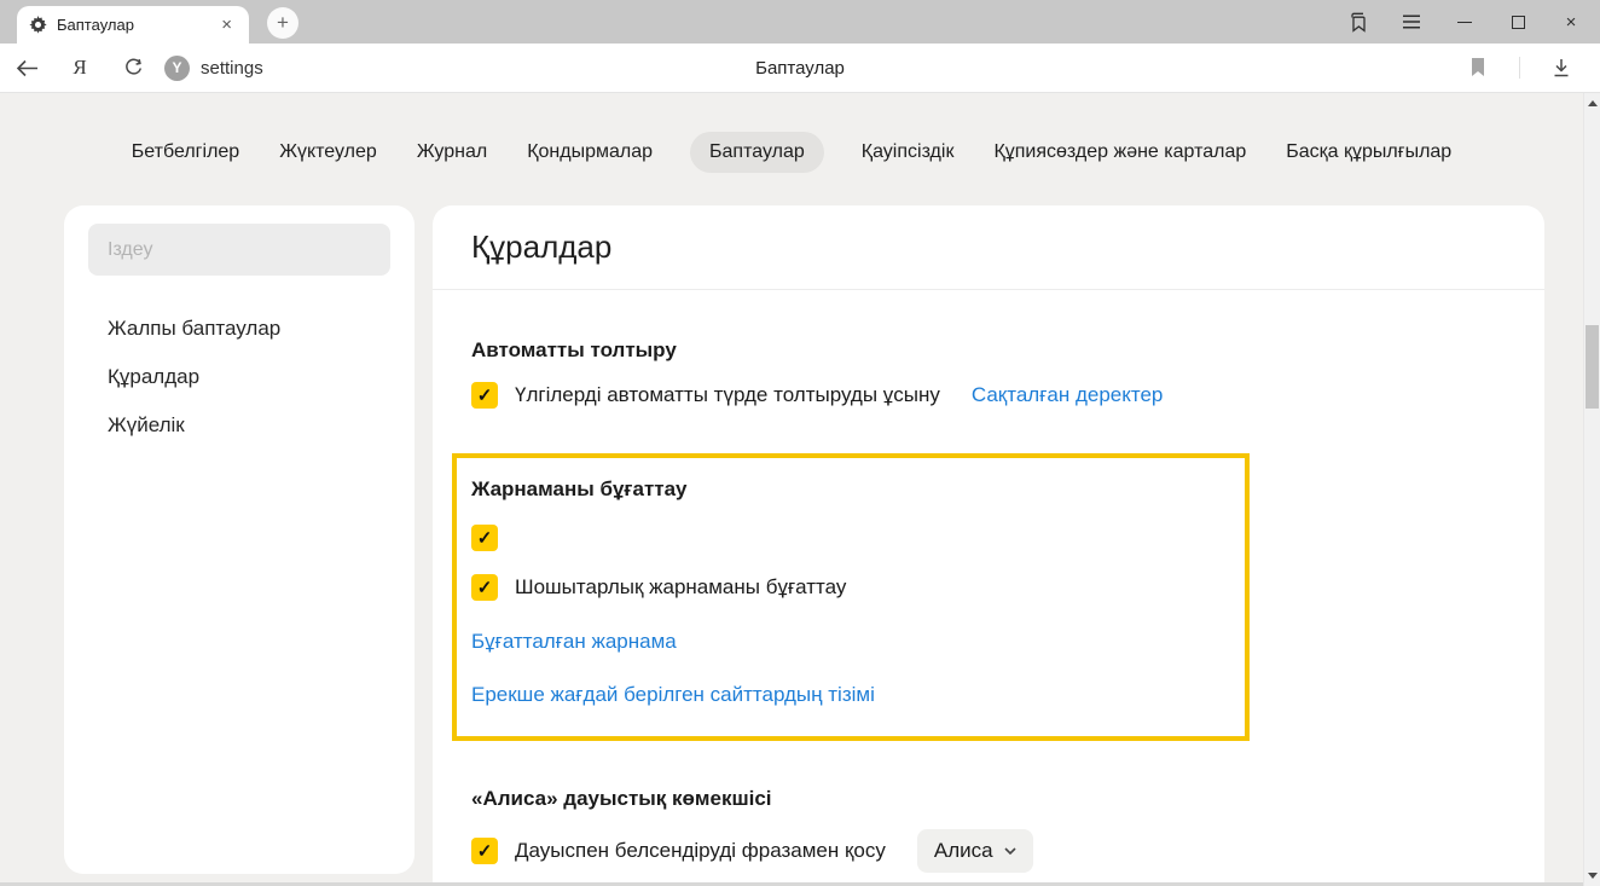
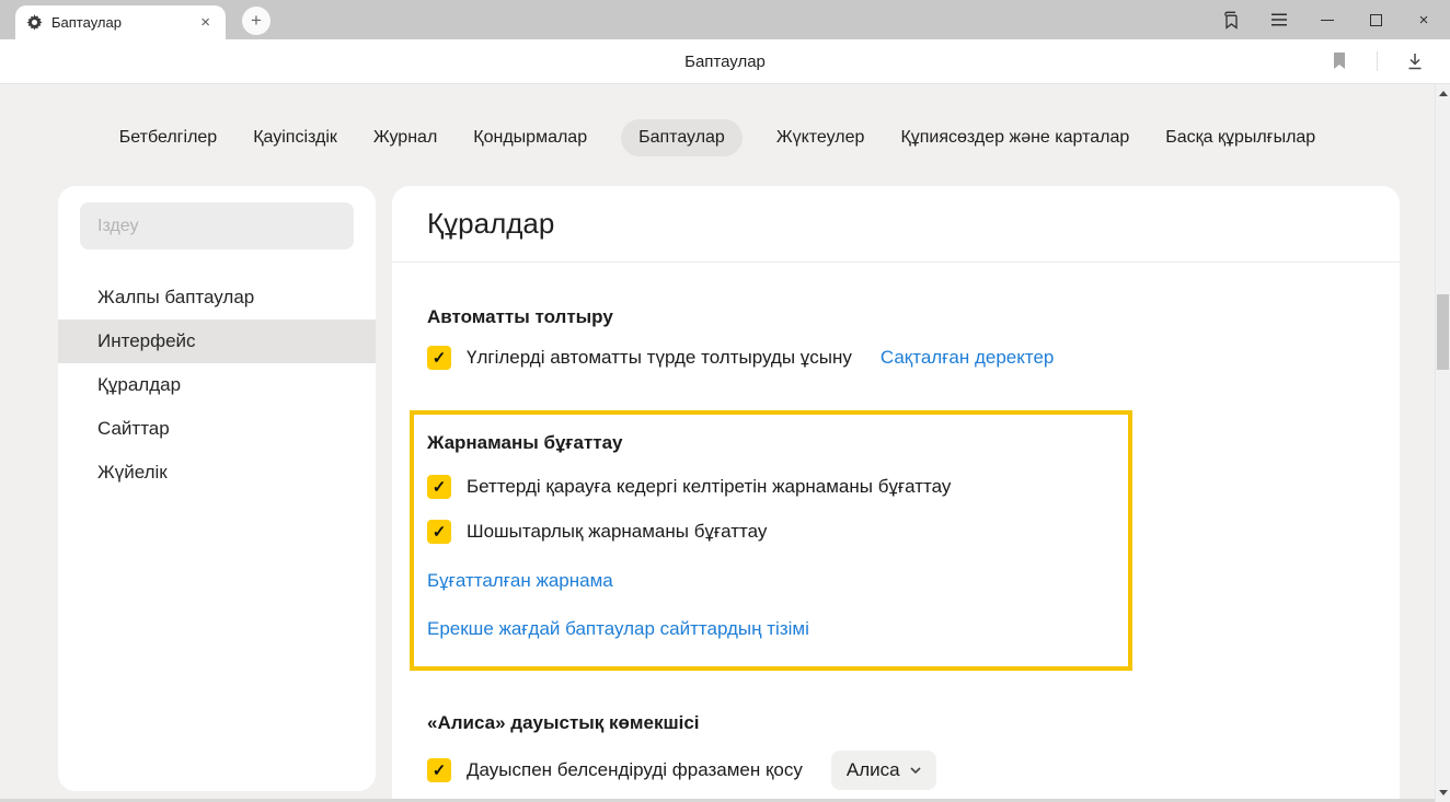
  Баптаулар
  ×
  +
  ×
  Баптаулар
- Я
- Y
- settings
  Бетбелгілер
- Жүктеулер
+ Қауіпсіздік
  Журнал
  Қондырмалар
  Баптаулар
- Қауіпсіздік
+ Жүктеулер
  Құпиясөздер және карталар
  Басқа құрылғылар
  Іздеу
  Жалпы баптаулар
+ Интерфейс
  Құралдар
+ Сайттар
  Жүйелік
  Құралдар
  Автоматты толтыру
  ✓
  Үлгілерді автоматты түрде толтыруды ұсыну
  Сақталған деректер
  Жарнаманы бұғаттау
  ✓
+ Беттерді қарауға кедергі келтіретін жарнаманы бұғаттау
  ✓
  Шошытарлық жарнаманы бұғаттау
  Бұғатталған жарнама
- Ерекше жағдай берілген сайттардың тізімі
+ Ерекше жағдай баптаулар сайттардың тізімі
  «Алиса» дауыстық көмекшісі
  ✓
  Дауыспен белсендіруді фразамен қосу
  Алиса
